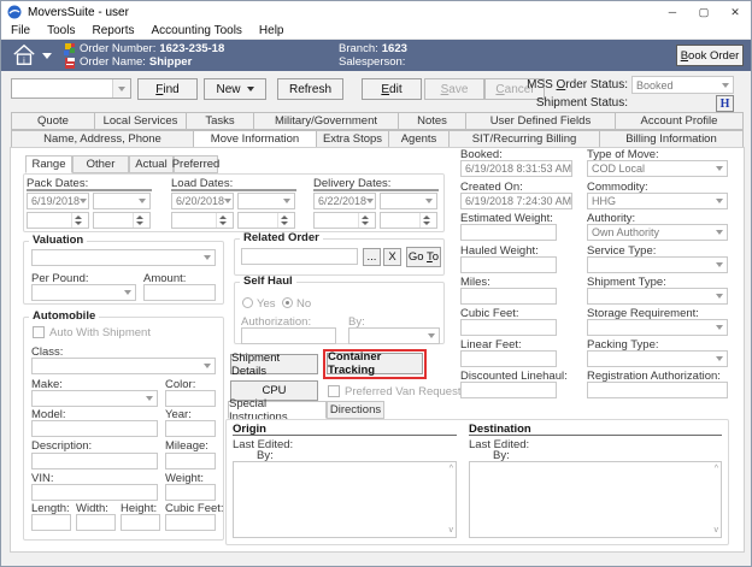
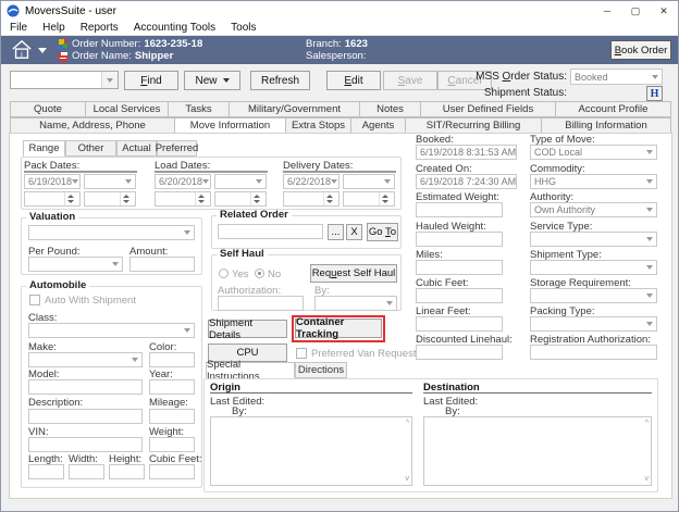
  MoversSuite - user
  ─
  ▢
  ✕
  File
- Tools
+ Help
  Reports
  Accounting Tools
- Help
+ Tools
  i
  Order Number:
  1623-235-18
  Order Name:
  Shipper
  Branch:
  1623
  Salesperson:
  Book Order
  Find
  New
  Refresh
  Edit
  Save
  Cancel
  MSS Order Status:
  Booked
  Shipment Status:
  H
  Quote
  Local Services
  Tasks
  Military/Government
  Notes
  User Defined Fields
  Account Profile
  Name, Address, Phone
  Move Information
  Extra Stops
  Agents
  SIT/Recurring Billing
  Billing Information
  Range
  Other
  Actual
  Preferred
  Pack Dates:
  6/19/2018
  Load Dates:
  6/20/2018
  Delivery Dates:
  6/22/2018
  Valuation
  Per Pound:
  Amount:
  Related Order
  ...
  X
  Go To
  Self Haul
  Yes
  No
+ Request Self Haul
  Authorization:
  By:
  Automobile
  Auto With Shipment
  Class:
  Make:
  Color:
  Model:
  Year:
  Description:
  Mileage:
  VIN:
  Weight:
  Length:
  Width:
  Height:
  Cubic Feet:
  Shipment Details
  Container Tracking
  CPU
  Preferred Van Reques
  Special Instructions
  Directions
  Origin
  Last Edited:
  By:
  Destination
  Last Edited:
  By:
  Booked:
  6/19/2018 8:31:53 AM
  Created On:
  6/19/2018 7:24:30 AM
  Estimated Weight:
  Hauled Weight:
  Miles:
  Cubic Feet:
  Linear Feet:
  Discounted Linehaul:
  Type of Move:
  COD Local
  Commodity:
  HHG
  Authority:
  Own Authority
  Service Type:
  Shipment Type:
  Storage Requirement:
  Packing Type:
  Registration Authorization:
